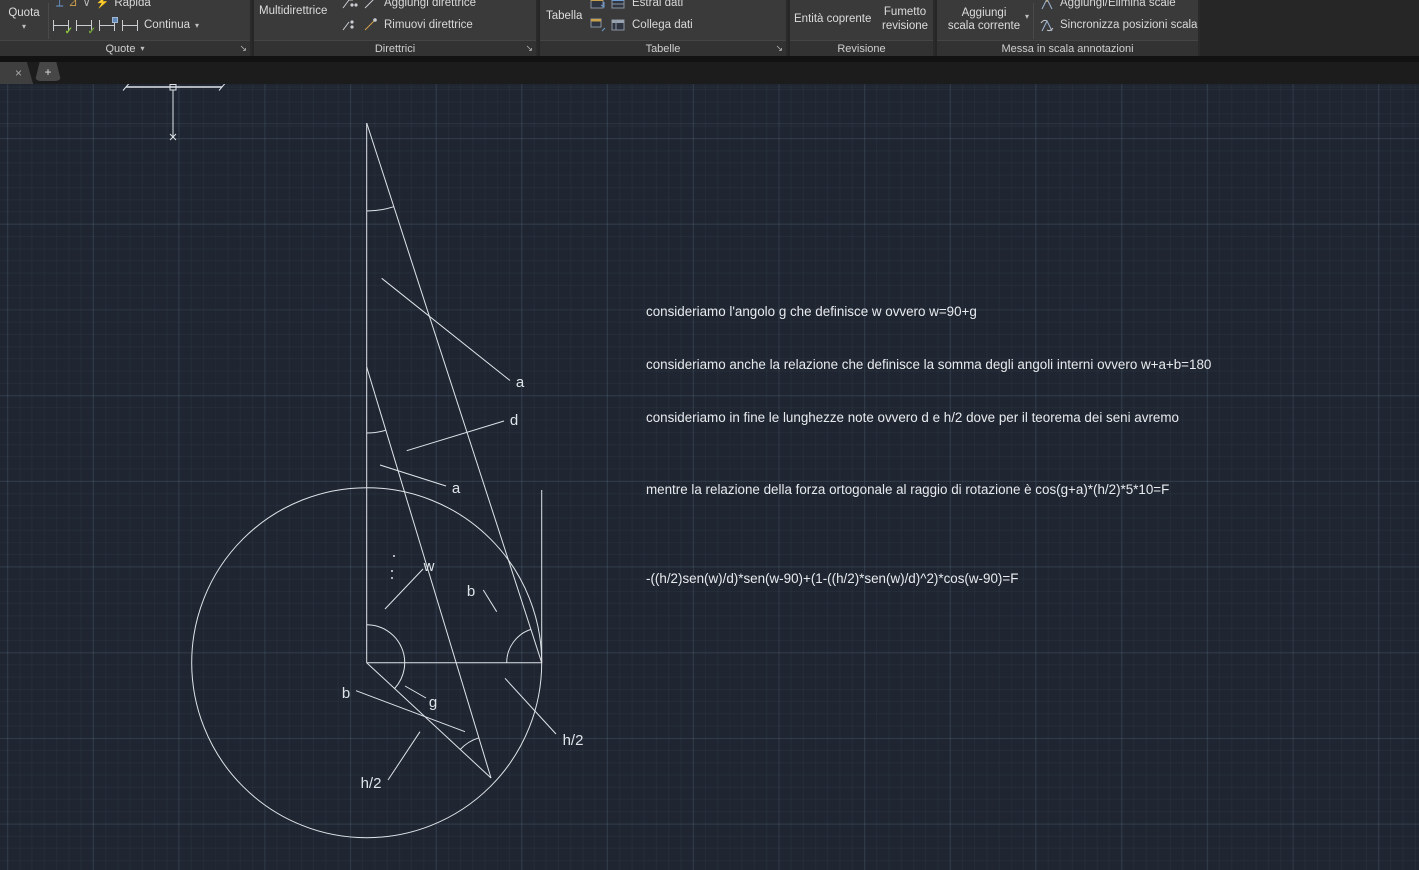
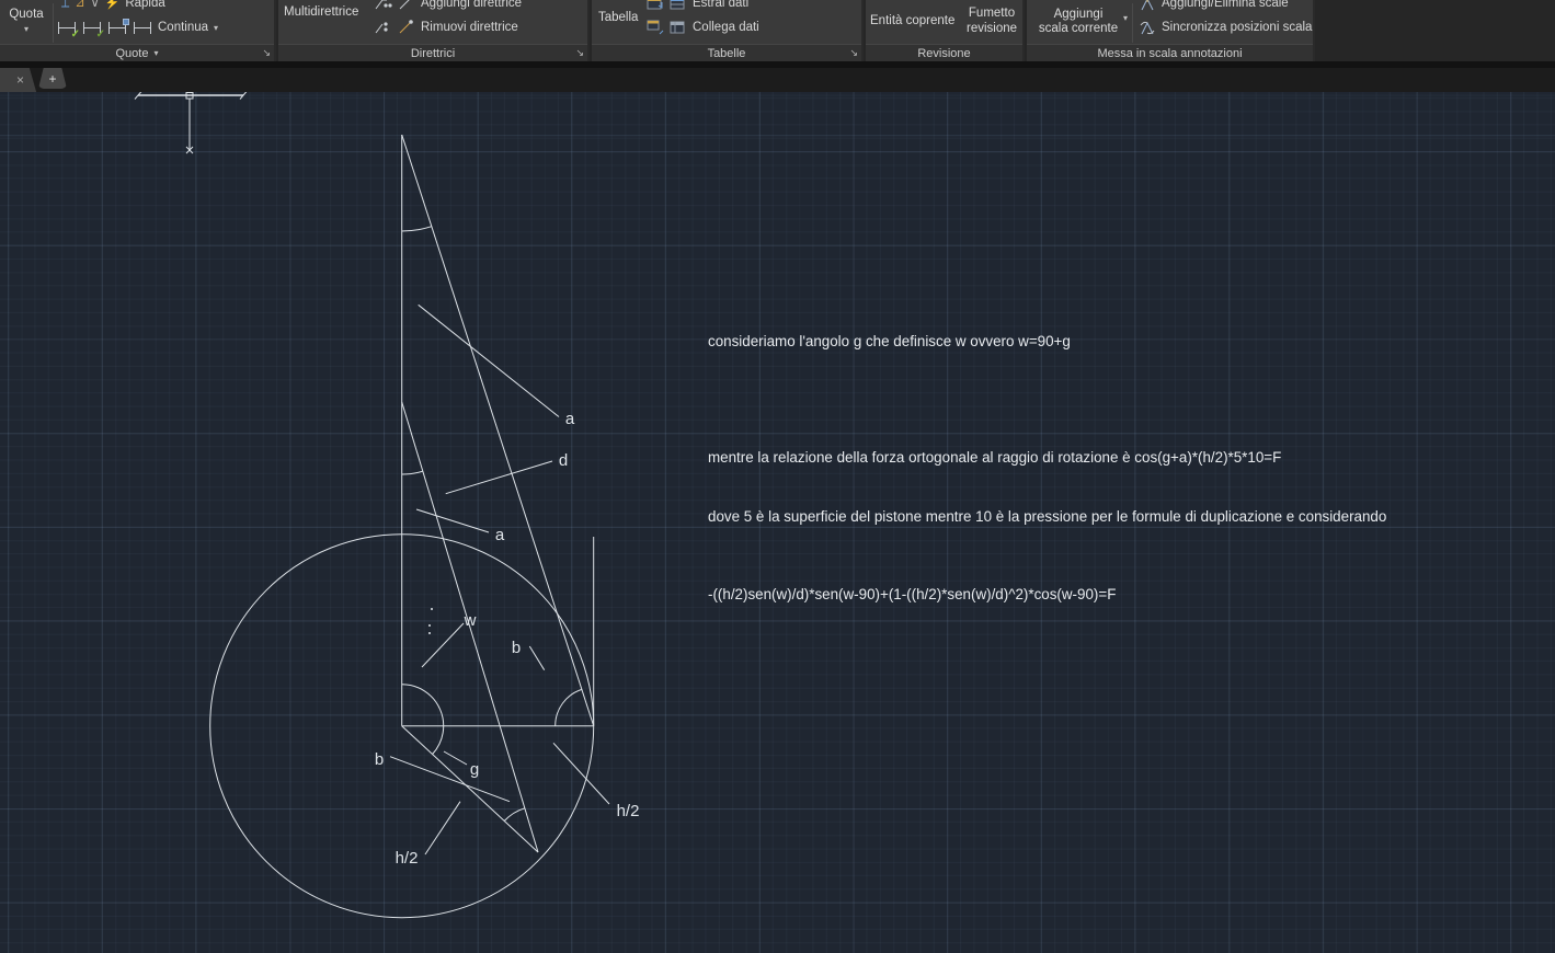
  Quota
  ▾
  ⟂
  ⊿
  ∨
  ⚡
  Rapida
  ✓
  ✓
  Continua
  ▾
  Quote
  ▾
  ↘
  Multidirettrice
  Aggiungi direttrice
  Rimuovi direttrice
  Direttrici
  ↘
  Tabella
  Estrai dati
  Collega dati
  Tabelle
  ↘
  Entità coprente
  Fumetto
  revisione
  Revisione
  Aggiungi
  scala corrente
  ▾
  Aggiungi/Elimina scale
  Sincronizza posizioni scala
  Messa in scala annotazioni
  +
  a
  d
  a
  w
  b
  b
  g
  h/2
  h/2
  consideriamo l'angolo g che definisce w ovvero w=90+g
- consideriamo anche la relazione che definisce la somma degli angoli interni ovvero w+a+b=180
- consideriamo in fine le lunghezze note ovvero d e h/2 dove per il teorema dei seni avremo
  mentre la relazione della forza ortogonale al raggio di rotazione è cos(g+a)*(h/2)*5*10=F
+ dove 5 è la superficie del pistone mentre 10 è la pressione per le formule di duplicazione e considerando
  -((h/2)sen(w)/d)*sen(w-90)+(1-((h/2)*sen(w)/d)^2)*cos(w-90)=F
